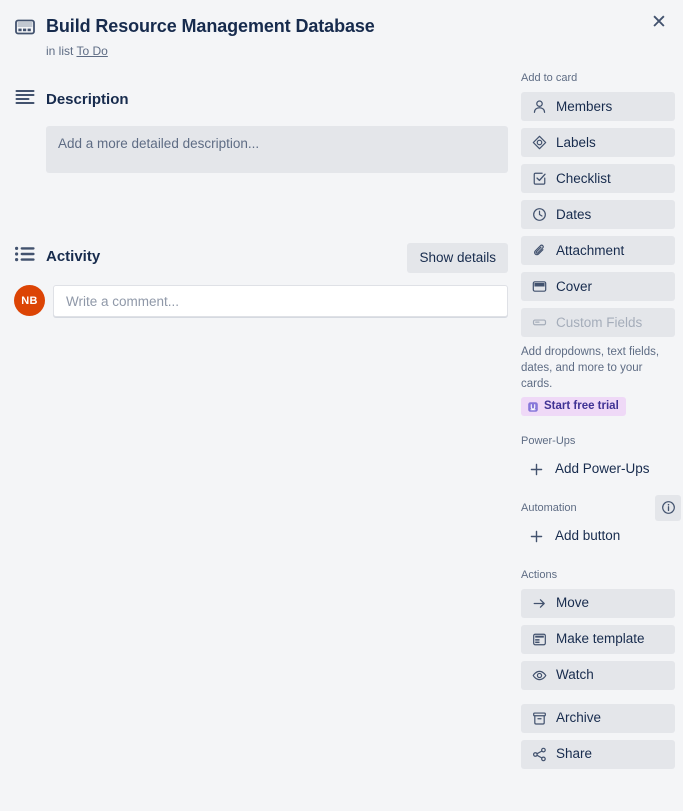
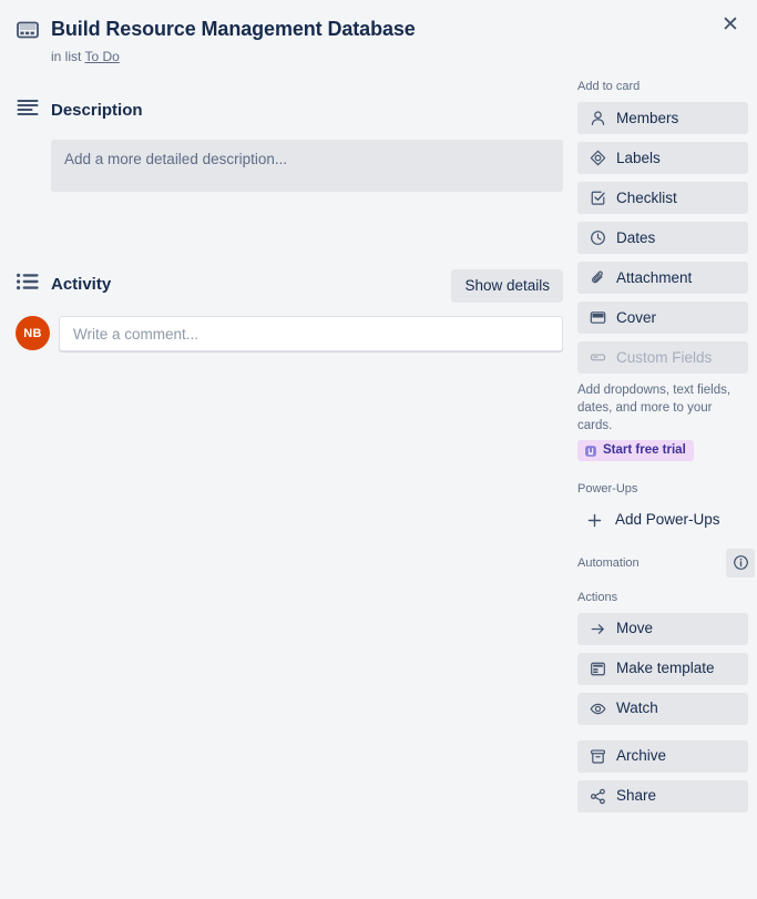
  ✕
  Build Resource Management Database
  in list To Do
  Description
  Add a more detailed description...
  Activity
  Show details
  NB
  Write a comment...
  Add to card
  Members
  Labels
  Checklist
  Dates
  Attachment
  Cover
  Custom Fields
  Add dropdowns, text fields, dates, and more to your cards.
  Start free trial
  Power-Ups
  Add Power-Ups
  Automation
- Add button
  Actions
  Move
  Make template
  Watch
  Archive
  Share
